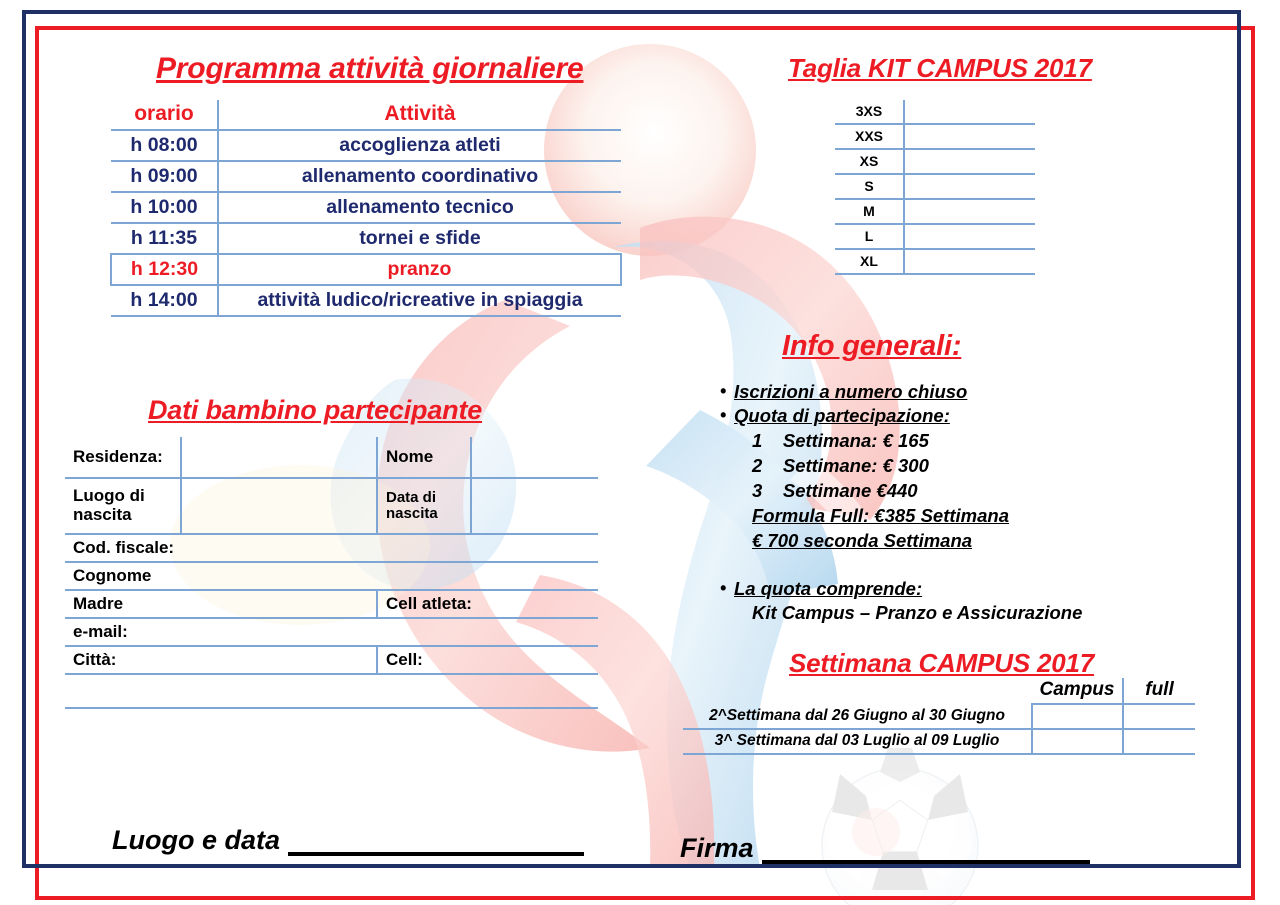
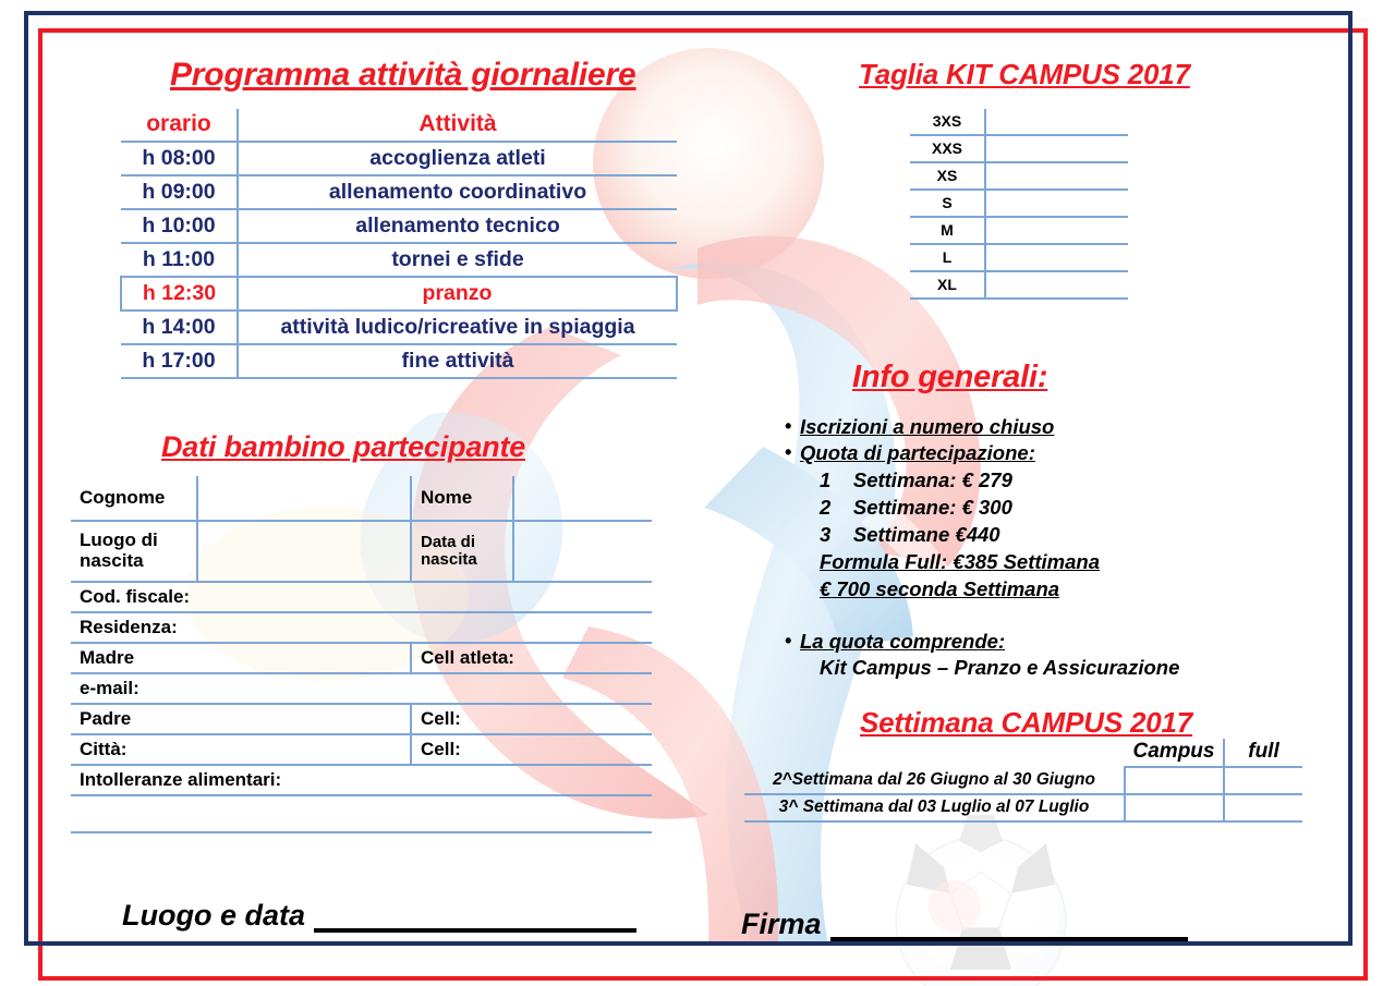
  Programma attività giornaliere
  orario	Attività
  h 08:00	accoglienza atleti
  h 09:00	allenamento coordinativo
  h 10:00	allenamento tecnico
- h 11:35	tornei e sfide
+ h 11:00	tornei e sfide
  h 12:30	pranzo
  h 14:00	attività ludico/ricreative in spiaggia
+ h 17:00	fine attività
  Taglia KIT CAMPUS 2017
  3XS
  XXS
  XS
  S
  M
  L
  XL
  Info generali:
  •
  Iscrizioni a numero chiuso
  •
  Quota di partecipazione:
- 1 Settimana: € 165
+ 1 Settimana: € 279
  2 Settimane: € 300
  3 Settimane €440
  Formula Full: €385 Settimana
  € 700 seconda Settimana
  •
  La quota comprende:
  Kit Campus – Pranzo e Assicurazione
  Dati bambino partecipante
- Residenza:		Nome
+ Cognome		Nome
  Luogo di nascita		Data di nascita
  Cod. fiscale:
- Cognome
+ Residenza:
  Madre	Cell atleta:
  e-mail:
+ Padre	Cell:
  Città:	Cell:
+ Intolleranze alimentari:
  Settimana CAMPUS 2017
  	Campus	full
  2^Settimana dal 26 Giugno al 30 Giugno
- 3^ Settimana dal 03 Luglio al 09 Luglio
+ 3^ Settimana dal 03 Luglio al 07 Luglio
  Luogo e data
  Firma
